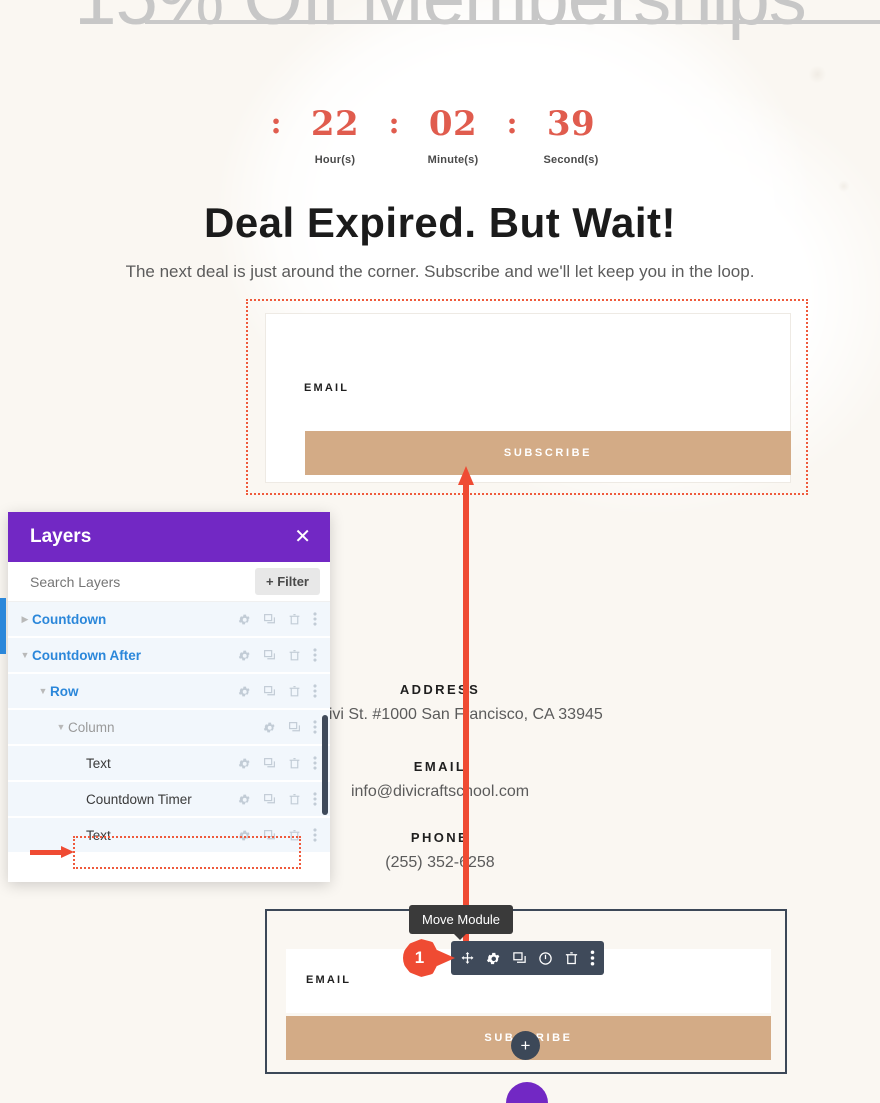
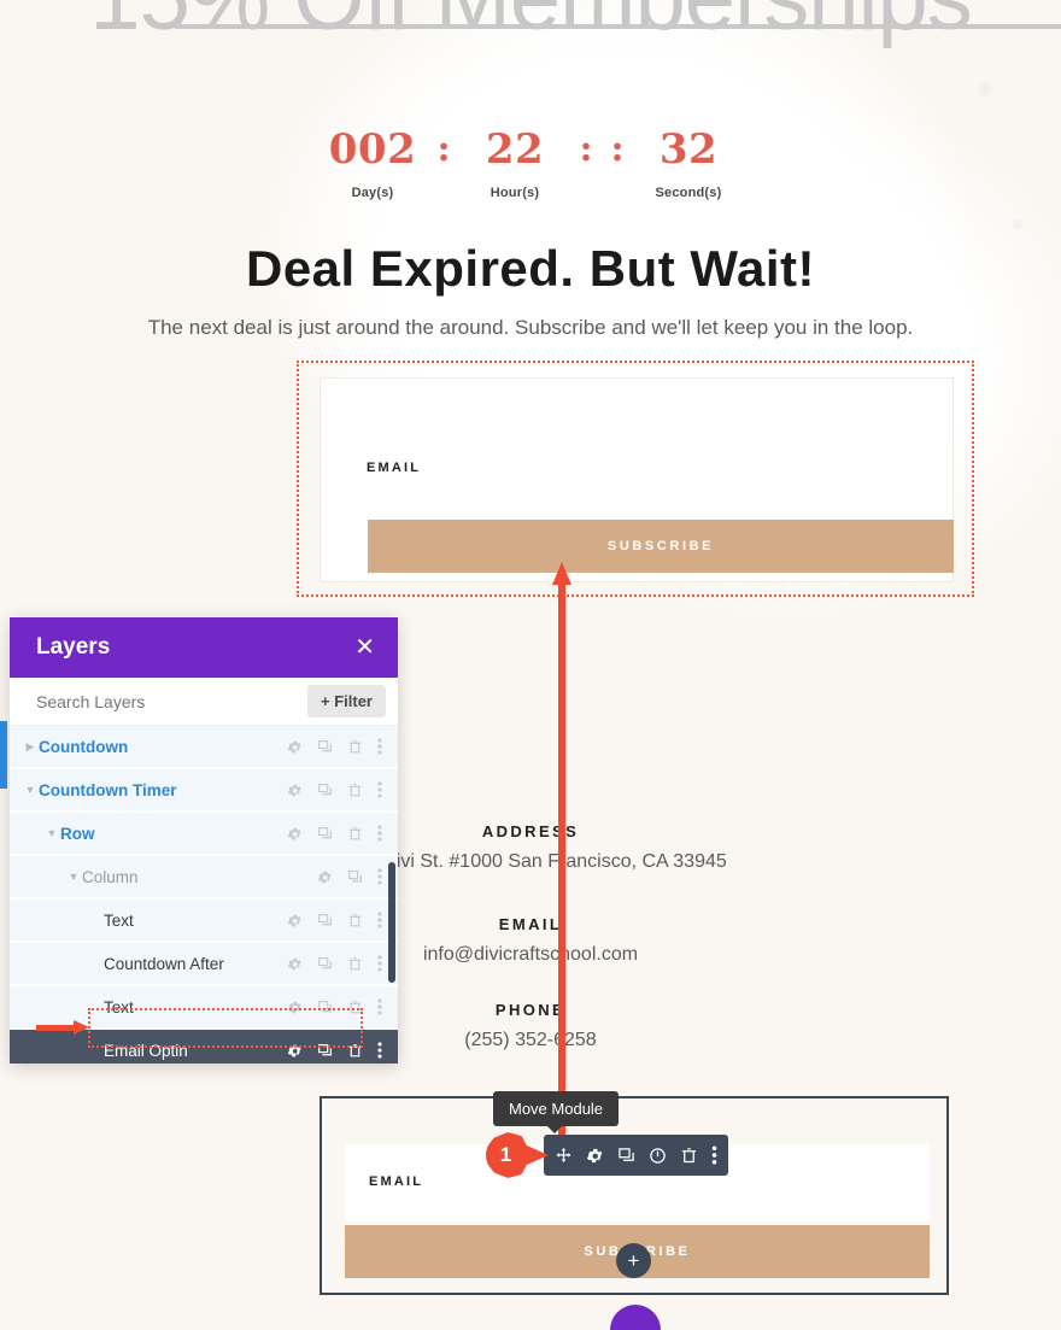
+ 002
+ Day(s)
  :
  22
  Hour(s)
  :
- 02
- Minute(s)
  :
- 39
+ 32
  Second(s)
  Deal Expired. But Wait!
- The next deal is just around the corner. Subscribe and we'll let keep you in the loop.
+ The next deal is just around the around. Subscribe and we'll let keep you in the loop.
  EMAIL
  SUBSCRIBE
  ADDRES
  ivi St. #1000 San Fancisco, CA 33945
  EMAIL
  info@divicraftscool.com
  PHON
  (255) 352-258
  EMAIL
  SUBRIBE
  +
  Move Module
  1
  Layers
  ✕
  Search Layers
  + Filter
  ▶
  Countdown
  ▼
- Countdown After
+ Countdown Timer
  ▼
  Row
  ▼
  Column
  Text
- Countdown Timer
+ Countdown After
  Text
+ Email Optin
